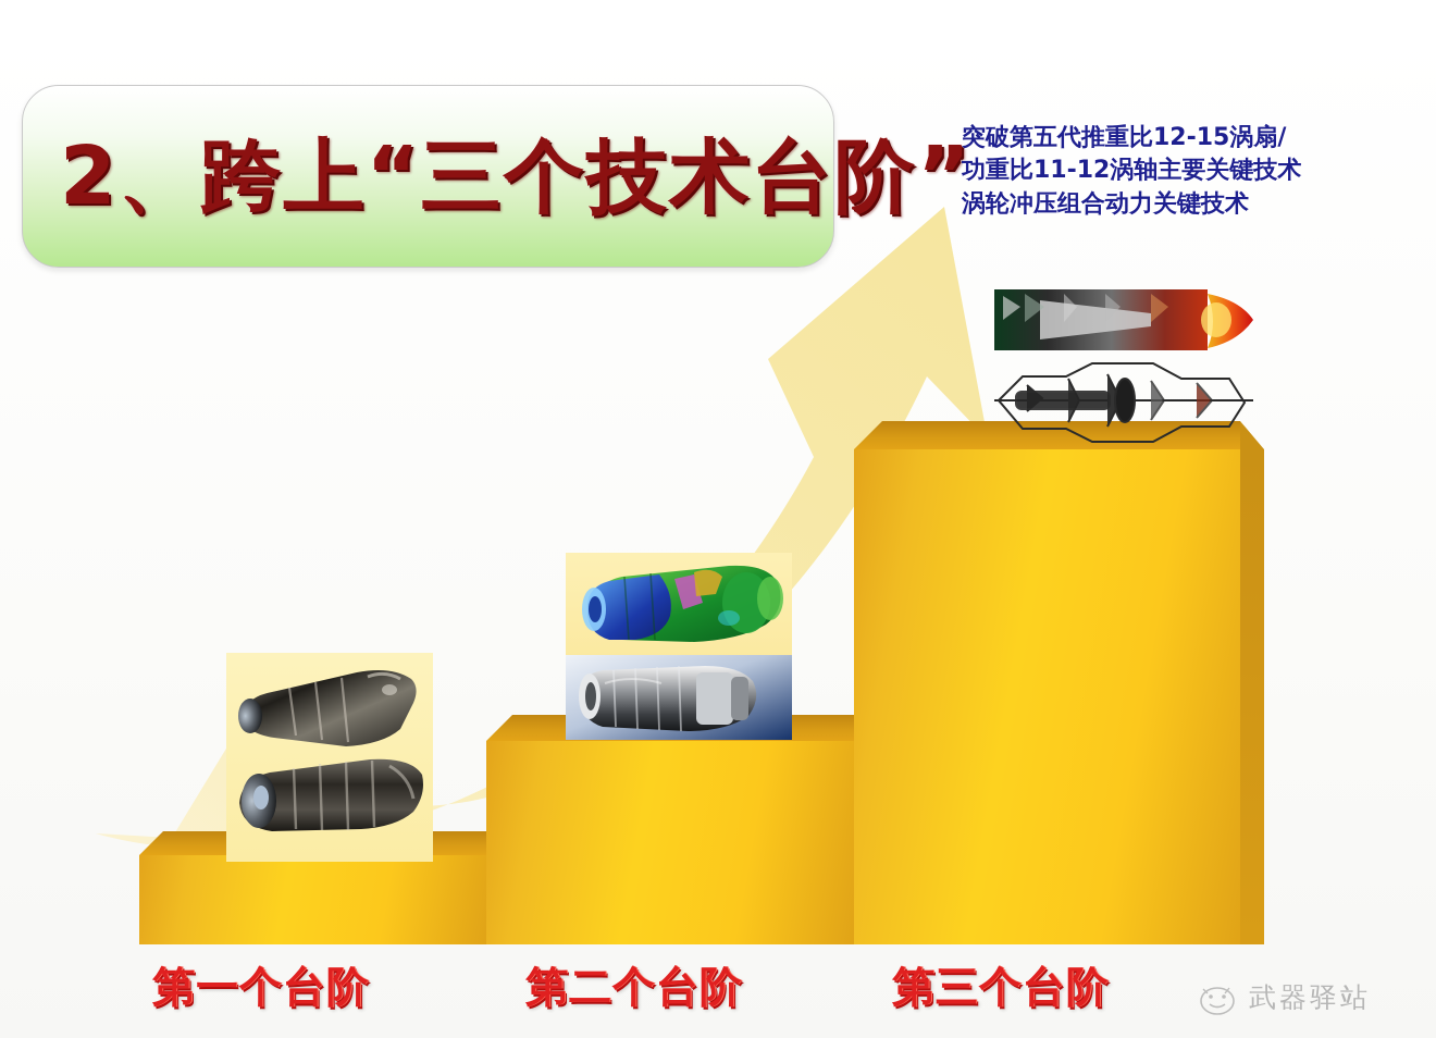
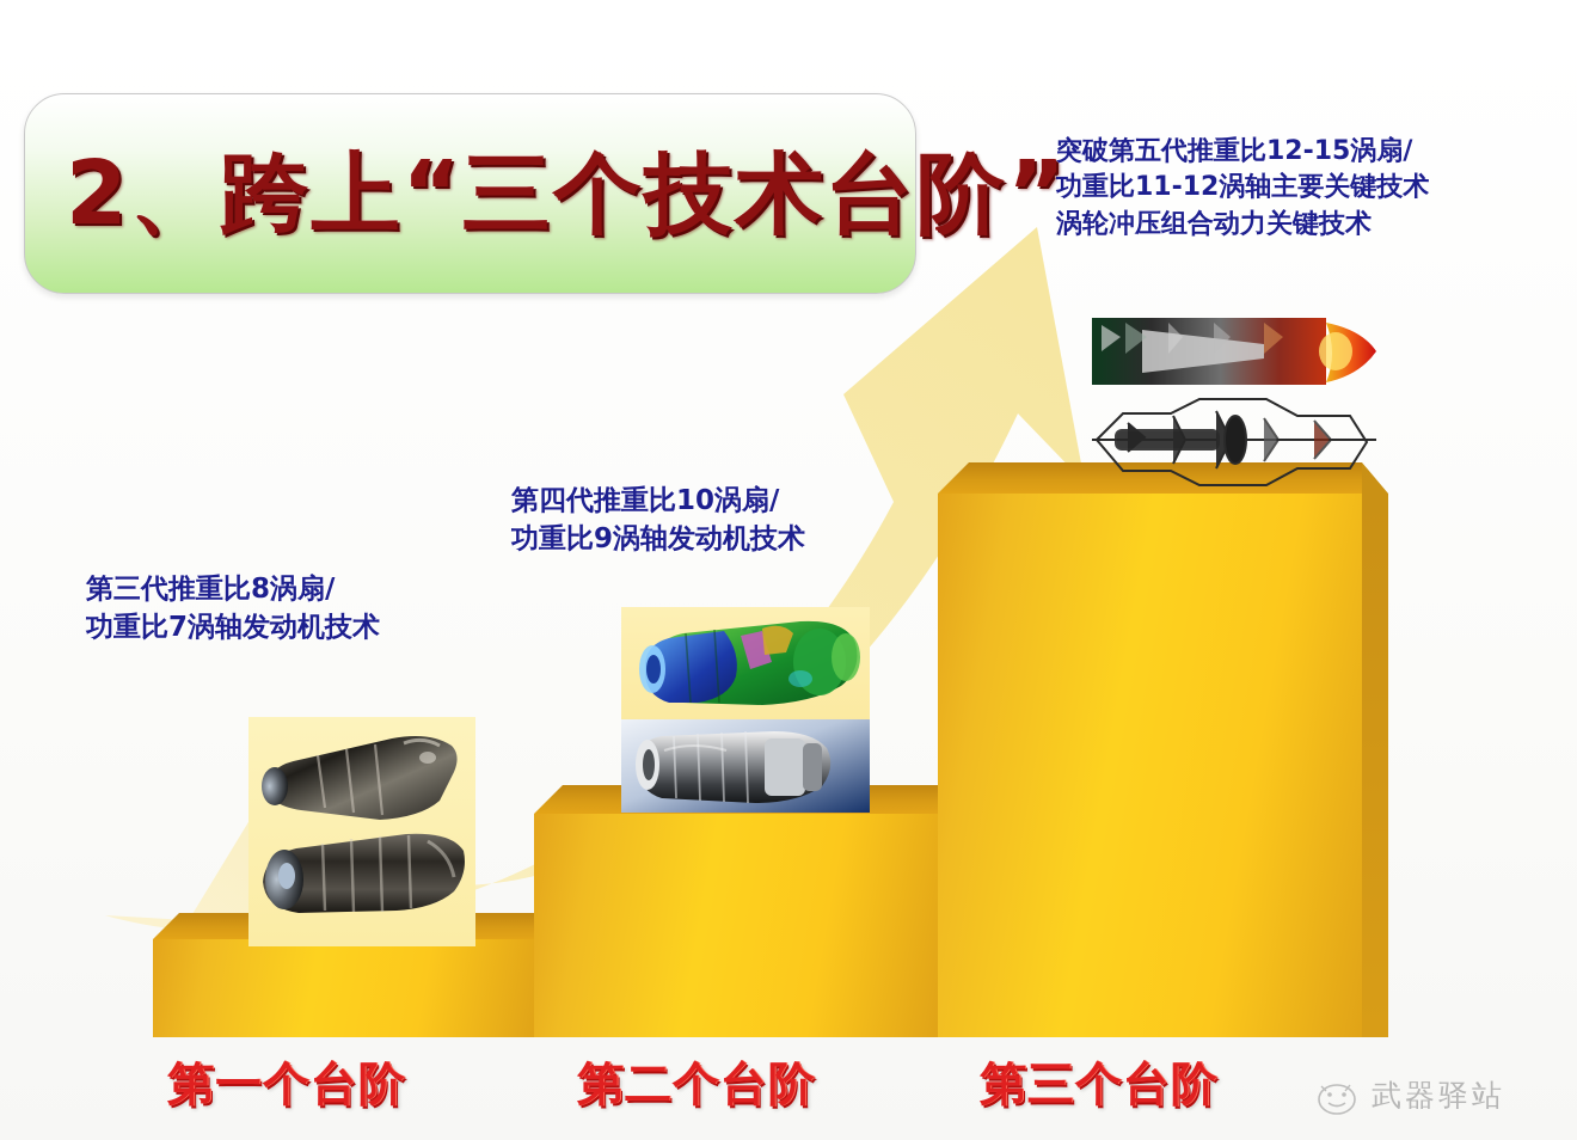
  2、跨上“三个技术台阶”
+ 第三代推重比8涡扇/
+ 功重比7涡轴发动机技术
+ 第四代推重比10涡扇/
+ 功重比9涡轴发动机技术
  突破第五代推重比12-15涡扇/
  功重比11-12涡轴主要关键技术
  涡轮冲压组合动力关键技术
  第一个台阶
  第二个台阶
  第三个台阶
  武器驿站
